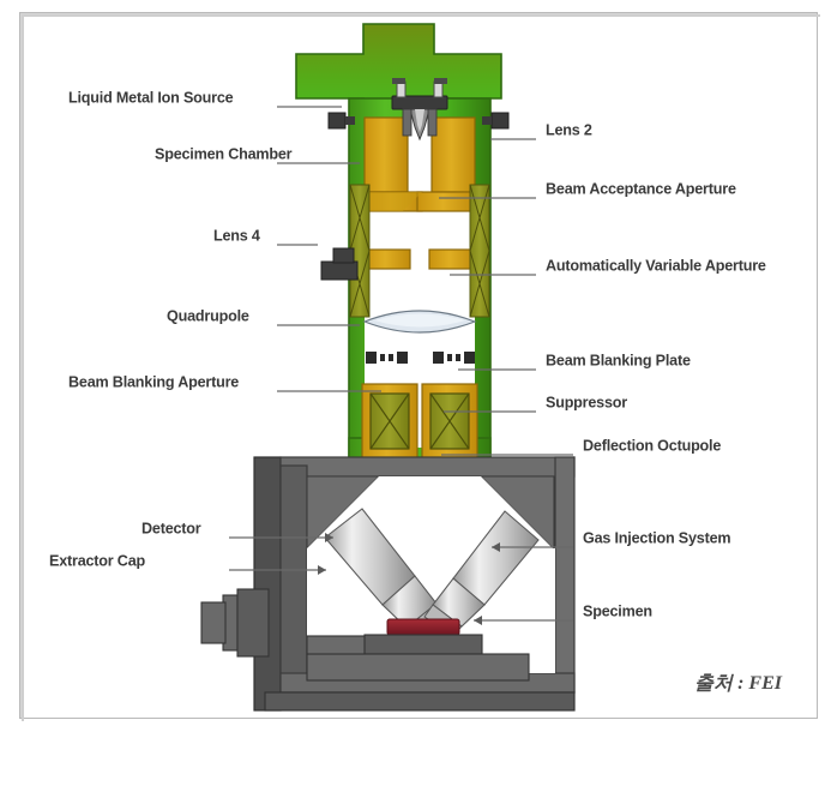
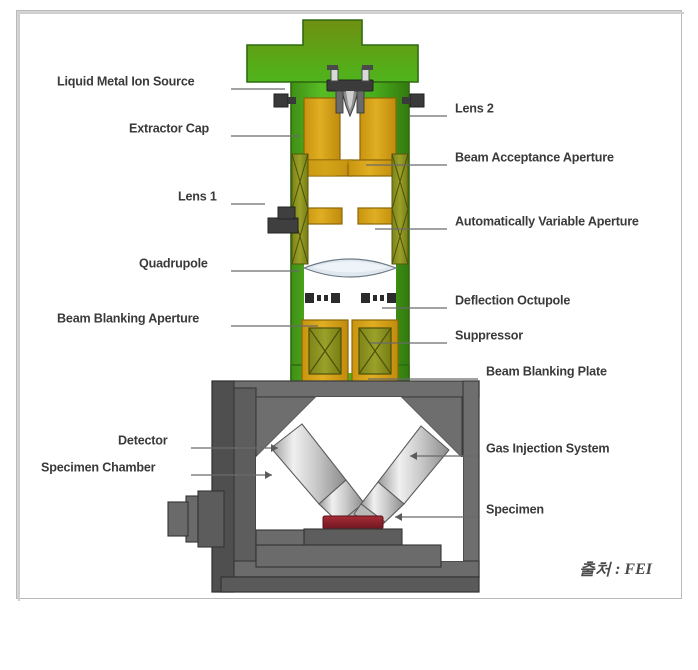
  Liquid Metal Ion Source
- Specimen Chamber
+ Extractor Cap
- Lens 4
+ Lens 1
  Quadrupole
  Beam Blanking Aperture
  Detector
- Extractor Cap
+ Specimen Chamber
  Lens 2
  Beam Acceptance Aperture
  Automatically Variable Aperture
- Beam Blanking Plate
+ Deflection Octupole
  Suppressor
- Deflection Octupole
+ Beam Blanking Plate
  Gas Injection System
  Specimen
  출처 : FEI
